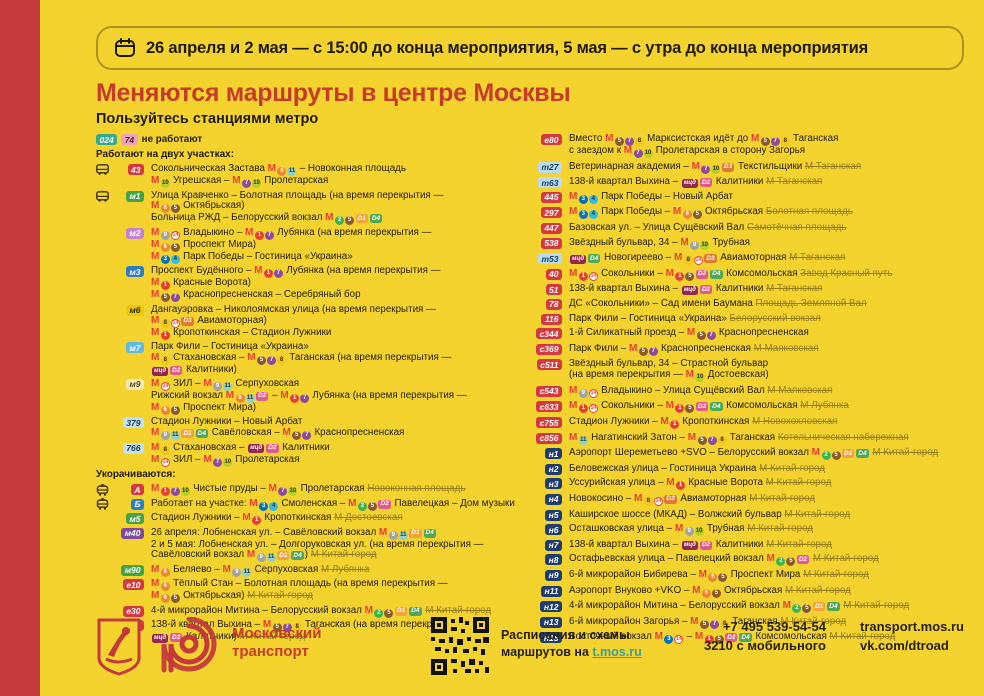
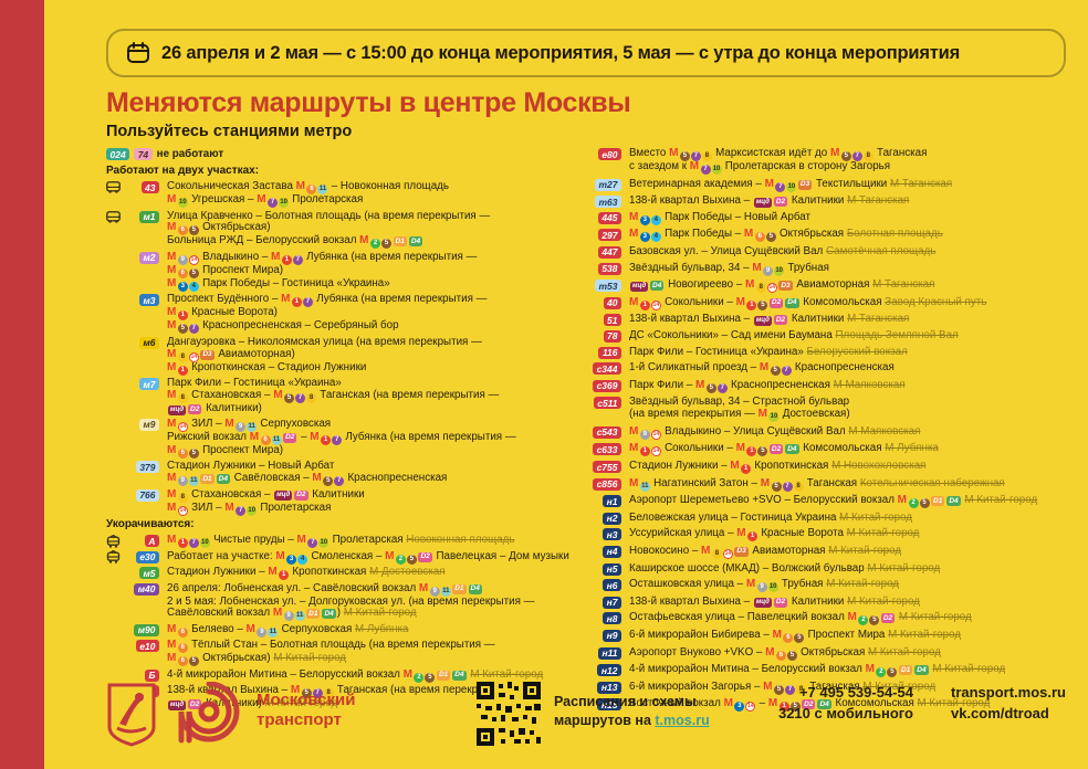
  26 апреля и 2 мая — с 15:00 до конца мероприятия, 5 мая — с утра до конца мероприятия
  Меняются маршруты в центре Москвы
  Пользуйтесь станциями метро
  024
  74
  не работают
  Работают на двух участках:
  43
  Сокольническая Застава М – Новоконная площадь
  М Угрешская – М Пролетарская
  м1
  Улица Кравченко – Болотная площадь (на время перекрытия —
  М Октябрьская)
  Больница РЖД – Белорусский вокзал М
  м2
  М Владыкино – М Лубянка (на время перекрытия —
  М Проспект Мира)
  М Парк Победы – Гостиница «Украина»
  м3
  Проспект Будённого – М Лубянка (на время перекрытия —
  М Красные Ворота)
  М Краснопресненская – Серебряный бор
  м6
  Дангауэровка – Николоямская улица (на время перекрытия —
  М Авиамоторная)
  М Кропоткинская – Стадион Лужники
  м7
  Парк Фили – Гостиница «Украина»
  М Стахановская – М Таганская (на время перекрытия —
  м9
  М ЗИЛ – М Серпуховская
  Рижский вокзал М – М Лубянка (на время перекрытия —
  М Проспект Мира)
  379
  Стадион Лужники – Новый Арбат
  М Савёловская – М Краснопресненская
  766
  М Стахановская – Калитники
  М ЗИЛ – М Пролетарская
  Укорачиваются:
  А
  М Чистые пруды – М Пролетарская Новоконная площадь
- Б
+ е30
  Работает на участке: М Смоленская – М Павелецкая – Дом музыки
  м5
  Стадион Лужники – М Кропоткинская М Достоевская
  м40
  26 апреля: Лобненская ул. – Савёловский вокзал М
  2 и 5 мая: Лобненская ул. – Долгоруковская ул. (на время перекрытия —
  Савёловский вокзал М ) М Китай-город
  м90
  М Беляево – М Серпуховская М Лубянка
  е10
  М Тёплый Стан – Болотная площадь (на время перекрытия —
  М Октябрьская) М Китай-город
- е30
+ Б
  4-й микрорайон Митина – Белорусский вокзал М М Китай-город
  138-й квл Выхина – М Таганская (на время перекр
  е80
  Вместо М Марксистская идёт до М Таганская
  с заездом к М Пролетарская в сторону Загорья
  т27
  Ветеринарная академия – М Текстильщики М Таганская
  т63
  138-й квартал Выхина – Калитники М Таганская
  445
  М Парк Победы – Новый Арбат
  297
  М Парк Победы – М Октябрьская Болотная площадь
  447
  Базовская ул. – Улица Сущёвский Вал Самотёчная площадь
  538
  Звёздный бульвар, 34 – М Трубная
  т53
  Новогиреево – М Авиамоторная М Таганская
  40
  М Сокольники – М Комсомольская Завод Красный путь
  51
  138-й квартал Выхина – Калитники М Таганская
  78
  ДС «Сокольники» – Сад имени Баумана Площадь Земляной Вал
  116
  Парк Фили – Гостиница «Украина» Белорусский вокзал
  с344
  1-й Силикатный проезд – М Краснопресненская
  с369
  Парк Фили – М Краснопресненская М Маяковская
  с511
  Звёздный бульвар, 34 – Страстной бульвар
  (на время перекрытия — М Достоевская)
  с543
  М Владыкино – Улица Сущёвский Вал М Маяковская
  с633
  М Сокольники – М Комсомольская М Лубянка
  с755
  Стадион Лужники – М Кропоткинская М Новохохловская
  с856
  М Нагатинский Затон – М Таганская Котельническая набережная
  н1
  Аэропорт Шереметьево +SVO – Белорусский вокзал М М Китай-город
  н2
  Беловежская улица – Гостиница Украина М Китай-город
  н3
  Уссурийская улица – М Красные Ворота М Китай-город
  н4
  Новокосино – М Авиамоторная М Китай-город
  н5
  Каширское шоссе (МКАД) – Волжский бульвар М Китай-город
  н6
  Осташковская улица – М Трубная М Китай-город
  н7
  138-й квартал Выхина – Калитники М Китай-город
  н8
  Остафьевская улица – Павелецкий вокзал М М Китай-город
  н9
  6-й микрорайон Бибирева – М Проспект Мира М Китай-город
  н11
  Аэропорт Внуково +VKO – М Октябрьская М Китай-город
  н12
  4-й микрорайон Митина – Белорусский вокзал М М Китай-город
  н13
  6-й микрорайон Загорья – М Таганская М Китай-город
  н15
  Восточный вокзал М – М Комсомольская М Китай-город
  Московский
  транспорт
  Расписания и схемы
  маршрутов на t.mos.ru
  +7 495 539-54-54
  3210 с мобильного
  transport.mos.ru
  vk.com/dtroad
